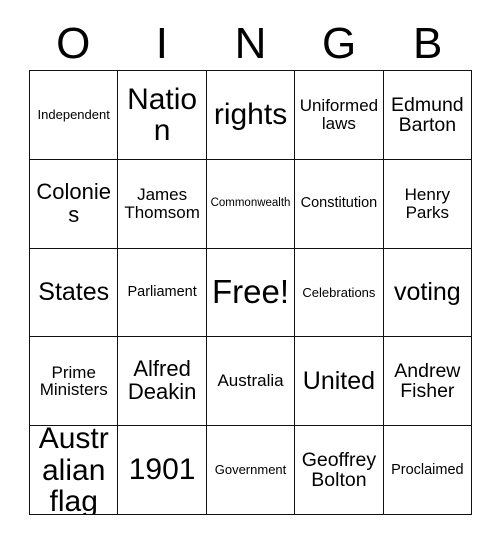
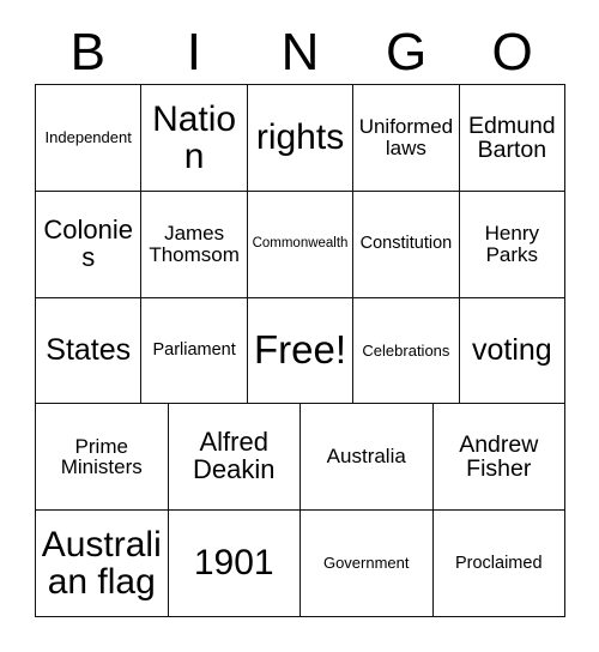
- O
+ B
  I
  N
  G
- B
+ O
  Independent
  Nation
  rights
  Uniformed laws
  Edmund Barton
  Colonies
  James Thomsom
  Commonwealth
  Constitution
  Henry Parks
  States
  Parliament
  Free!
  Celebrations
  voting
  Prime Ministers
  Alfred Deakin
  Australia
- United
  Andrew Fisher
  Australian flag
  1901
  Government
- Geoffrey Bolton
  Proclaimed
